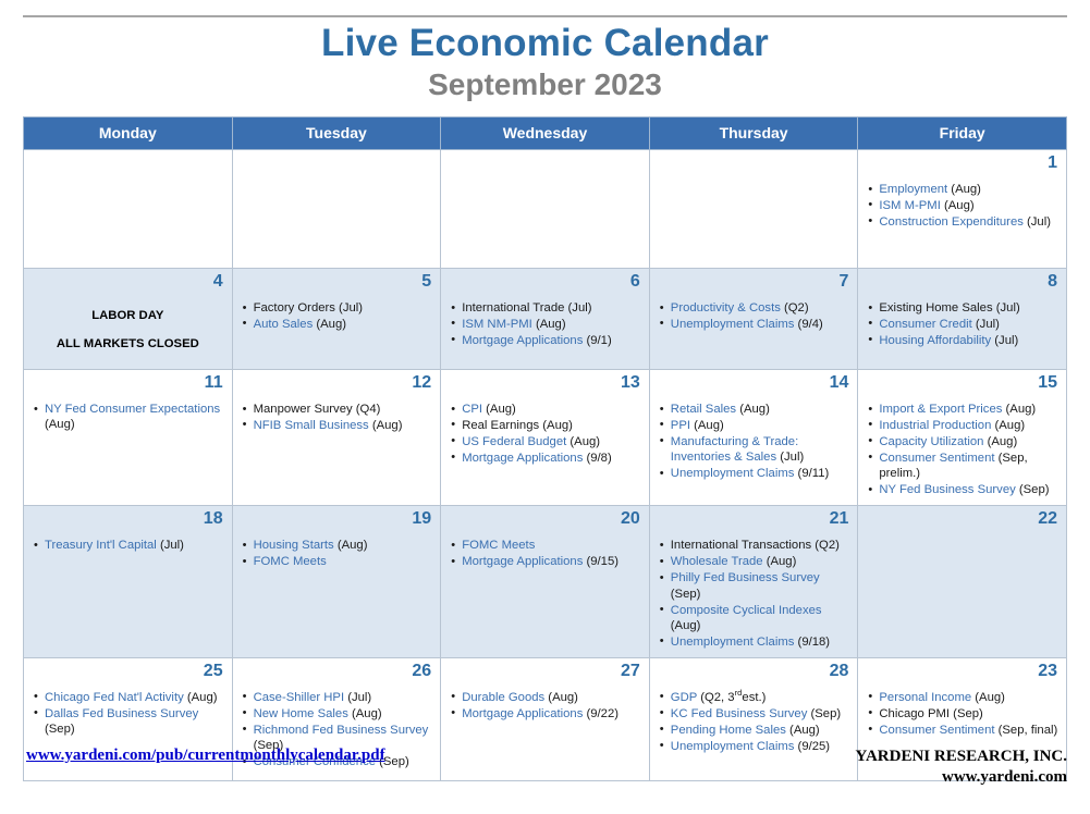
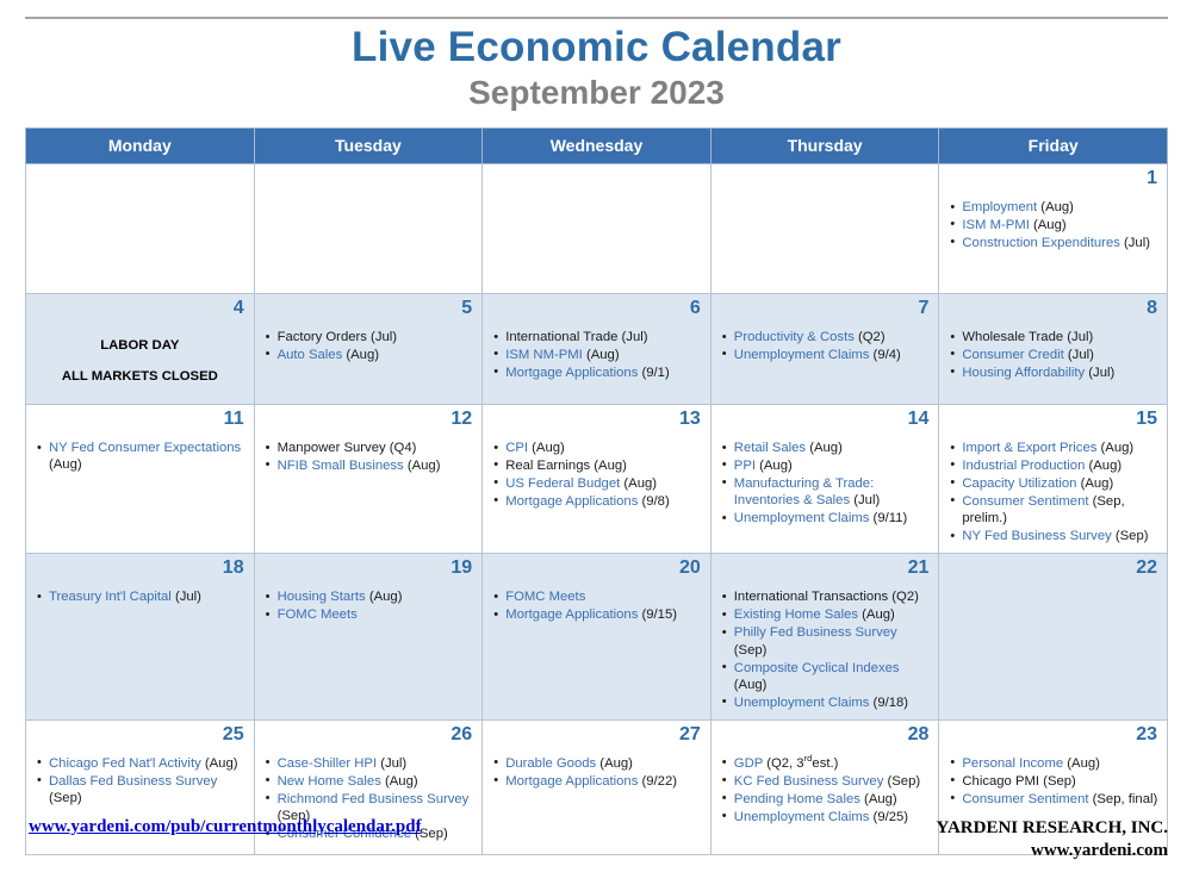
  Live Economic Calendar
  September 2023
  Monday	Tuesday	Wednesday	Thursday	Friday
  				1Employment (Aug)ISM M-PMI (Aug)Construction Expenditures (Jul)
- 4LABOR DAYALL MARKETS CLOSED	5Factory Orders (Jul)Auto Sales (Aug)	6International Trade (Jul)ISM NM-PMI (Aug)Mortgage Applications (9/1)	7Productivity & Costs (Q2)Unemployment Claims (9/4)	8Existing Home Sales (Jul)Consumer Credit (Jul)Housing Affordability (Jul)
+ 4LABOR DAYALL MARKETS CLOSED	5Factory Orders (Jul)Auto Sales (Aug)	6International Trade (Jul)ISM NM-PMI (Aug)Mortgage Applications (9/1)	7Productivity & Costs (Q2)Unemployment Claims (9/4)	8Wholesale Trade (Jul)Consumer Credit (Jul)Housing Affordability (Jul)
  11NY Fed Consumer Expectations (Aug)	12Manpower Survey (Q4)NFIB Small Business (Aug)	13CPI (Aug)Real Earnings (Aug)US Federal Budget (Aug)Mortgage Applications (9/8)	14Retail Sales (Aug)PPI (Aug)Manufacturing & Trade: Inventories & Sales (Jul)Unemployment Claims (9/11)	15Import & Export Prices (Aug)Industrial Production (Aug)Capacity Utilization (Aug)Consumer Sentiment (Sep, prelim.)NY Fed Business Survey (Sep)
- 18Treasury Int'l Capital (Jul)	19Housing Starts (Aug)FOMC Meets	20FOMC MeetsMortgage Applications (9/15)	21International Transactions (Q2)Wholesale Trade (Aug)Philly Fed Business Survey (Sep)Composite Cyclical Indexes (Aug)Unemployment Claims (9/18)	22
+ 18Treasury Int'l Capital (Jul)	19Housing Starts (Aug)FOMC Meets	20FOMC MeetsMortgage Applications (9/15)	21International Transactions (Q2)Existing Home Sales (Aug)Philly Fed Business Survey (Sep)Composite Cyclical Indexes (Aug)Unemployment Claims (9/18)	22
  25Chicago Fed Nat'l Activity (Aug)Dallas Fed Business Survey (Sep)	26Case-Shiller HPI (Jul)New Home Sales (Aug)Richmond Fed Business Survey (Sep)Consumer Confidence (Sep)	27Durable Goods (Aug)Mortgage Applications (9/22)	28GDP (Q2, 3rdest.)KC Fed Business Survey (Sep)Pending Home Sales (Aug)Unemployment Claims (9/25)	23Personal Income (Aug)Chicago PMI (Sep)Consumer Sentiment (Sep, final)
  www.yardeni.com/pub/currentmonthlycalendar.pdf
  YARDENI RESEARCH, INC.
  www.yardeni.com
